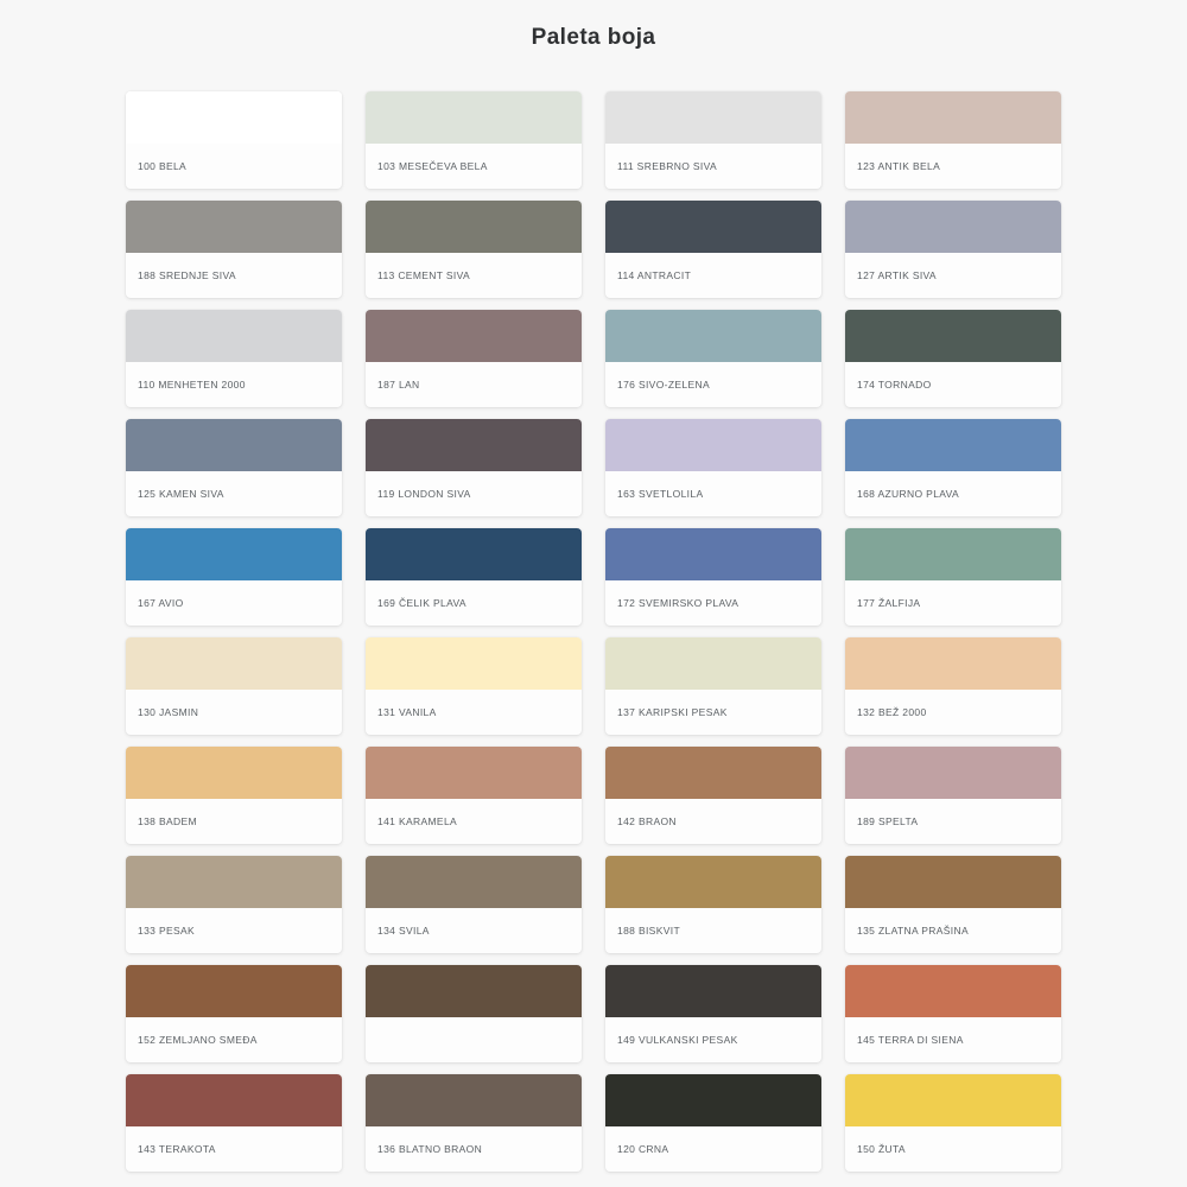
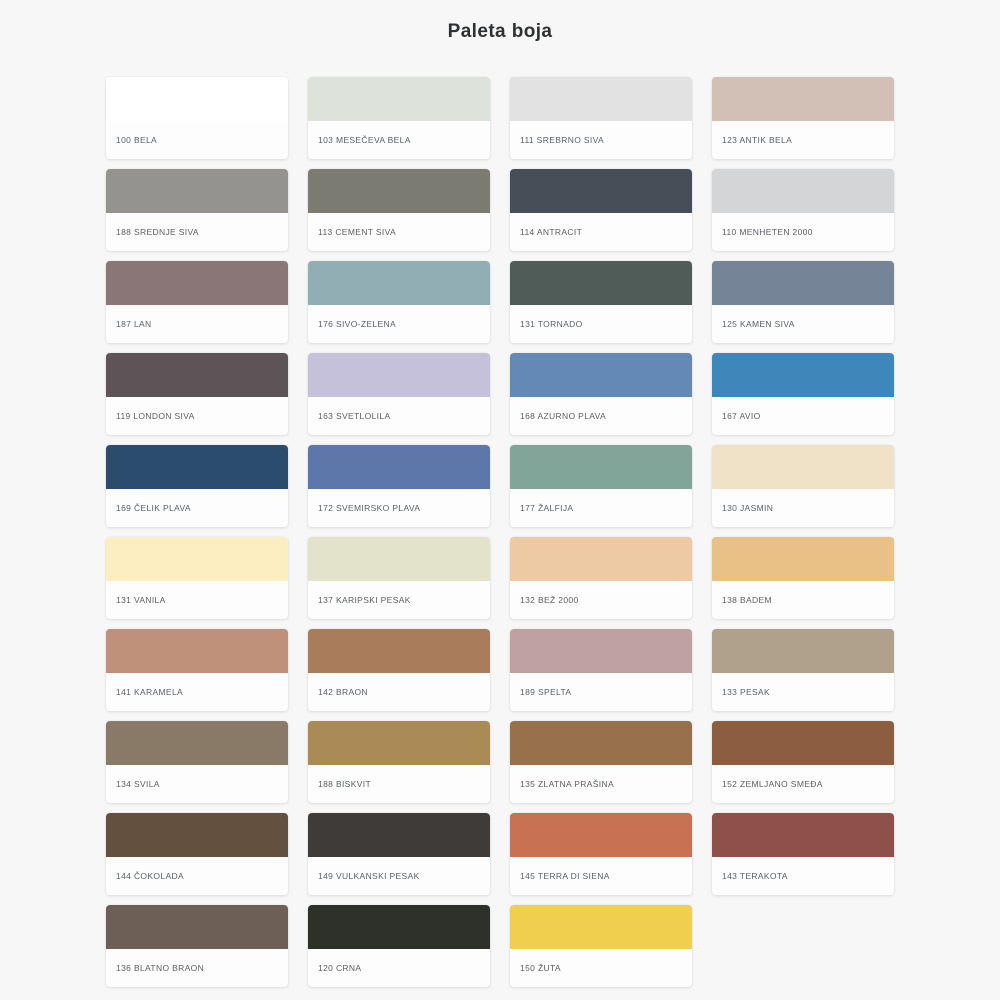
  Paleta boja
  100 BELA
  103 MESEČEVA BELA
  111 SREBRNO SIVA
  123 ANTIK BELA
  188 SREDNJE SIVA
  113 CEMENT SIVA
  114 ANTRACIT
- 127 ARTIK SIVA
  110 MENHETEN 2000
  187 LAN
  176 SIVO-ZELENA
- 174 TORNADO
+ 131 TORNADO
  125 KAMEN SIVA
  119 LONDON SIVA
  163 SVETLOLILA
  168 AZURNO PLAVA
  167 AVIO
  169 ČELIK PLAVA
  172 SVEMIRSKO PLAVA
  177 ŽALFIJA
  130 JASMIN
  131 VANILA
  137 KARIPSKI PESAK
  132 BEŽ 2000
  138 BADEM
  141 KARAMELA
  142 BRAON
  189 SPELTA
  133 PESAK
  134 SVILA
  188 BISKVIT
  135 ZLATNA PRAŠINA
  152 ZEMLJANO SMEĐA
+ 144 ČOKOLADA
  149 VULKANSKI PESAK
  145 TERRA DI SIENA
  143 TERAKOTA
  136 BLATNO BRAON
  120 CRNA
  150 ŽUTA
